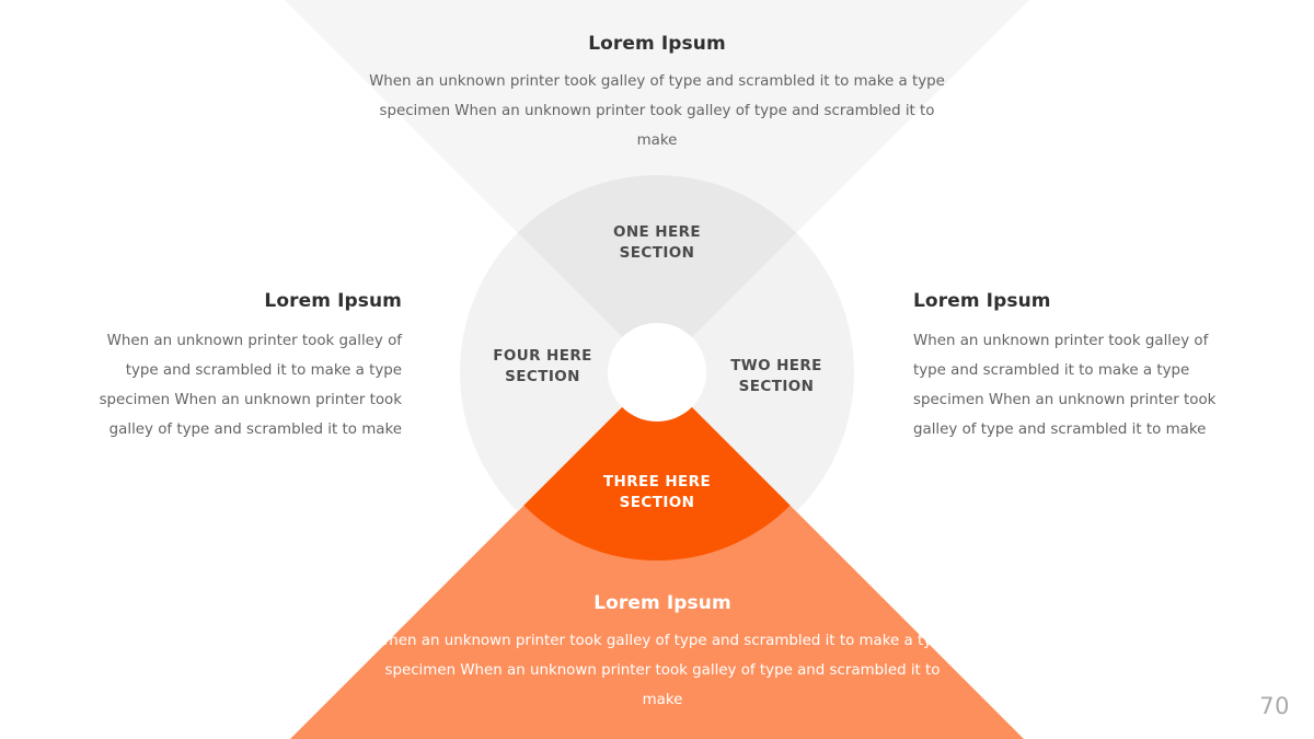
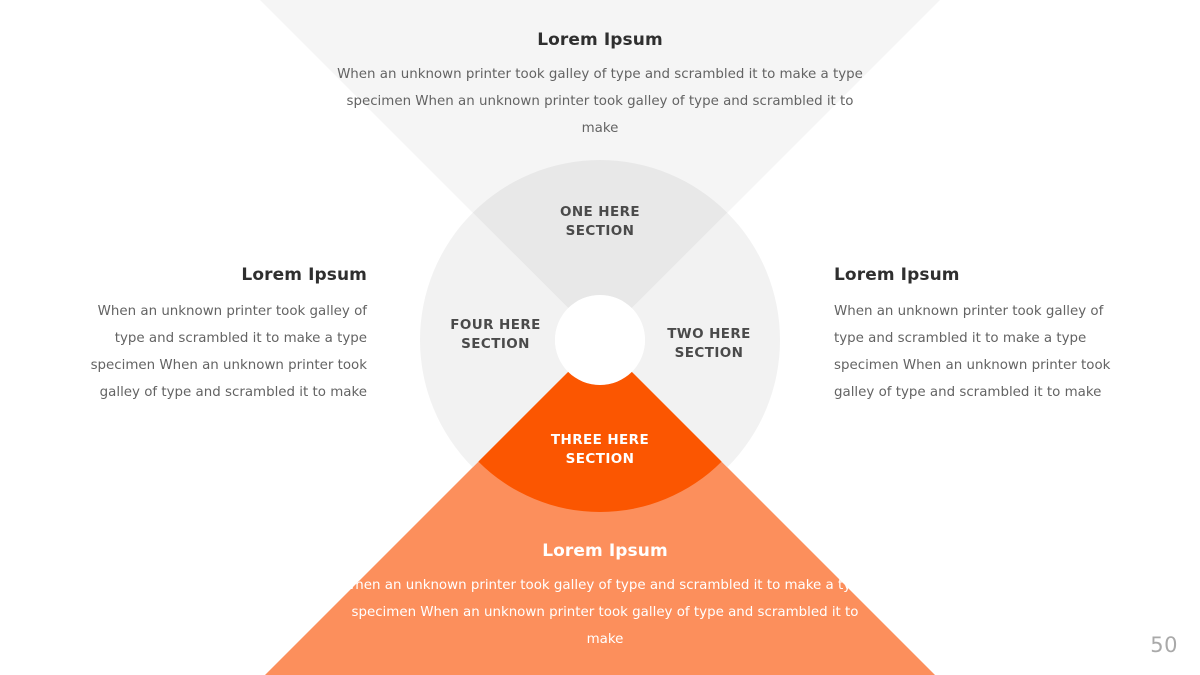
  ONE HERE
  SECTION
  TWO HERE
  SECTION
  THREE HERE
  SECTION
  FOUR HERE
  SECTION
  Lorem Ipsum
  When an unknown printer took galley of type and scrambled it to make a type specimen When an unknown printer took galley of type and scrambled it to make
  Lorem Ipsum
  When an unknown printer took galley of type and scrambled it to make a type specimen When an unknown printer took galley of type and scrambled it to make
  Lorem Ipsum
  When an unknown printer took galley of type and scrambled it to make a type specimen When an unknown printer took galley of type and scrambled it to make
  Lorem Ipsum
  When an unknown printer took galley of type and scrambled it to make a type specimen When an unknown printer took galley of type and scrambled it to make
- 70
+ 50
